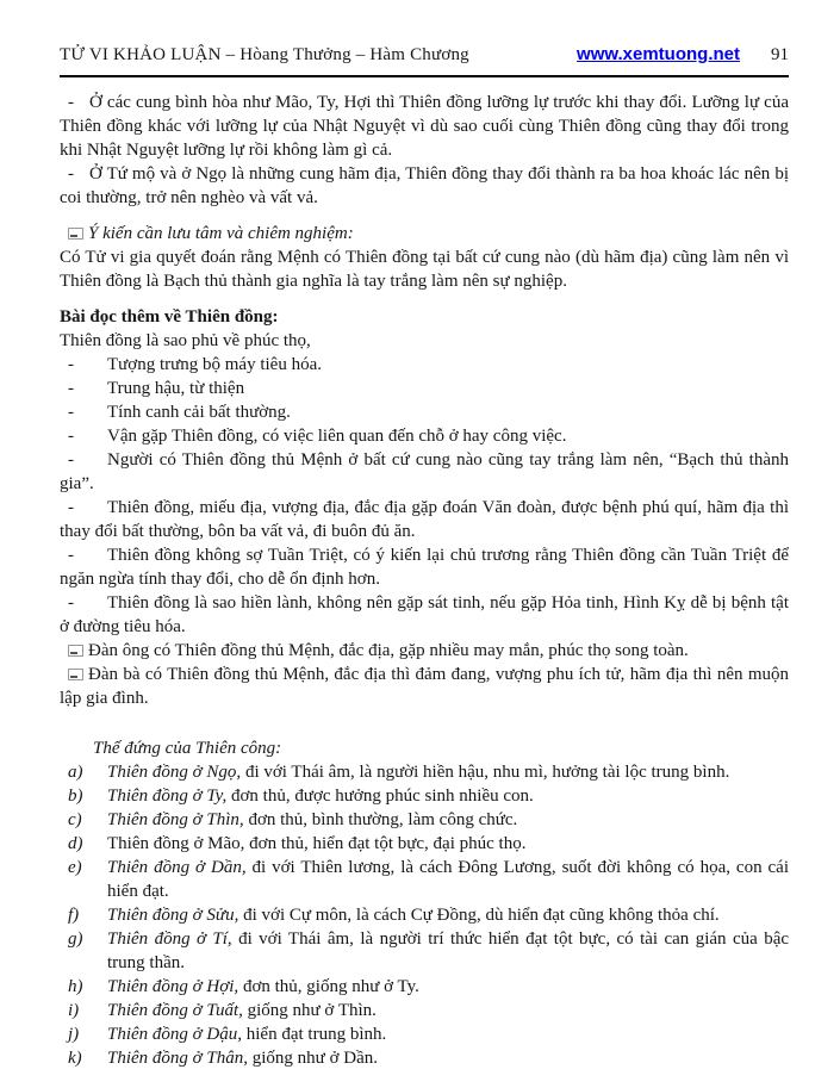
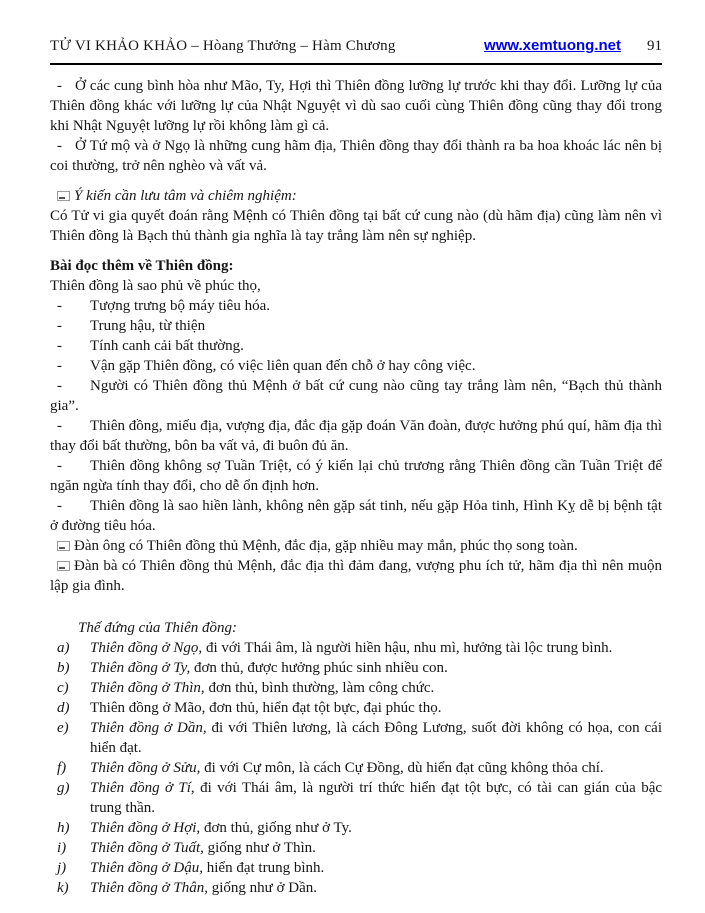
- TỬ VI KHẢO LUẬN – Hòang Thưởng – Hàm Chương
+ TỬ VI KHẢO KHẢO – Hòang Thưởng – Hàm Chương
  www.xemtuong.net
  91
  - Ở các cung bình hòa như Mão, Ty, Hợi thì Thiên đồng lưỡng lự trước khi thay đổi. Lưỡng lự của Thiên đồng khác với lưỡng lự của Nhật Nguyệt vì dù sao cuối cùng Thiên đồng cũng thay đổi trong khi Nhật Nguyệt lưỡng lự rồi không làm gì cả.
  - Ở Tứ mộ và ở Ngọ là những cung hãm địa, Thiên đồng thay đổi thành ra ba hoa khoác lác nên bị coi thường, trở nên nghèo và vất vả.
  Ý kiến cần lưu tâm và chiêm nghiệm:
  Có Tử vi gia quyết đoán rằng Mệnh có Thiên đồng tại bất cứ cung nào (dù hãm địa) cũng làm nên vì Thiên đồng là Bạch thủ thành gia nghĩa là tay trắng làm nên sự nghiệp.
  Bài đọc thêm về Thiên đồng:
  Thiên đồng là sao phủ về phúc thọ,
  - Tượng trưng bộ máy tiêu hóa.
  - Trung hậu, từ thiện
  - Tính canh cải bất thường.
  - Vận gặp Thiên đồng, có việc liên quan đến chỗ ở hay công việc.
  - Người có Thiên đồng thủ Mệnh ở bất cứ cung nào cũng tay trắng làm nên, “Bạch thủ thành gia”.
- - Thiên đồng, miếu địa, vượng địa, đắc địa gặp đoán Văn đoàn, được bệnh phú quí, hãm địa thì thay đổi bất thường, bôn ba vất vả, đi buôn đủ ăn.
+ - Thiên đồng, miếu địa, vượng địa, đắc địa gặp đoán Văn đoàn, được hưởng phú quí, hãm địa thì thay đổi bất thường, bôn ba vất vả, đi buôn đủ ăn.
  - Thiên đồng không sợ Tuần Triệt, có ý kiến lại chủ trương rằng Thiên đồng cần Tuần Triệt để ngăn ngừa tính thay đổi, cho dễ ổn định hơn.
  - Thiên đồng là sao hiền lành, không nên gặp sát tinh, nếu gặp Hỏa tinh, Hình Kỵ dễ bị bệnh tật ở đường tiêu hóa.
  Đàn ông có Thiên đồng thủ Mệnh, đắc địa, gặp nhiều may mắn, phúc thọ song toàn.
  Đàn bà có Thiên đồng thủ Mệnh, đắc địa thì đảm đang, vượng phu ích tử, hãm địa thì nên muộn lập gia đình.
- Thế đứng của Thiên công:
+ Thế đứng của Thiên đồng:
  a) Thiên đồng ở Ngọ, đi với Thái âm, là người hiền hậu, nhu mì, hưởng tài lộc trung bình.
  b) Thiên đồng ở Ty, đơn thủ, được hưởng phúc sinh nhiều con.
  c) Thiên đồng ở Thìn, đơn thủ, bình thường, làm công chức.
  d) Thiên đồng ở Mão, đơn thủ, hiển đạt tột bực, đại phúc thọ.
  e) Thiên đồng ở Dần, đi với Thiên lương, là cách Đông Lương, suốt đời không có họa, con cái hiển đạt.
  f) Thiên đồng ở Sửu, đi với Cự môn, là cách Cự Đồng, dù hiển đạt cũng không thỏa chí.
  g) Thiên đồng ở Tí, đi với Thái âm, là người trí thức hiển đạt tột bực, có tài can gián của bậc trung thần.
  h) Thiên đồng ở Hợi, đơn thủ, giống như ở Ty.
  i) Thiên đồng ở Tuất, giống như ở Thìn.
  j) Thiên đồng ở Dậu, hiển đạt trung bình.
  k) Thiên đồng ở Thân, giống như ở Dần.
